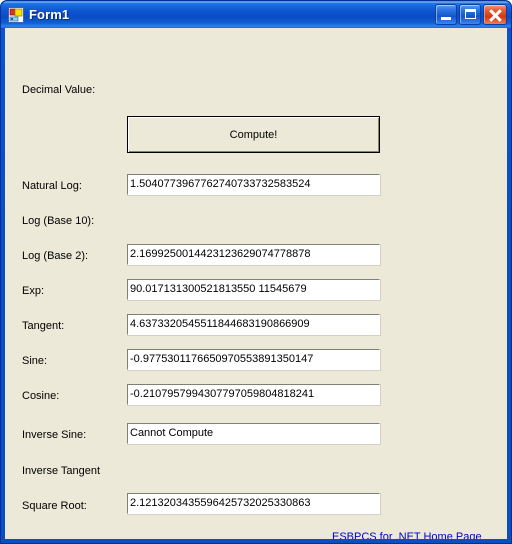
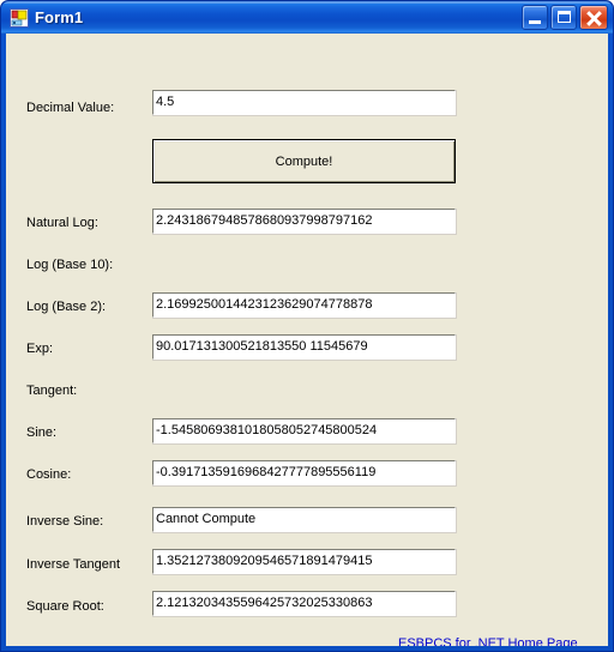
  Form1
  Decimal Value:
+ 4.5
  Compute!
  Natural Log:
- 1.5040773967762740733732583524
+ 2.2431867948578680937998797162
  Log (Base 10):
  Log (Base 2):
  2.1699250014423123629074778878
  Exp:
  90.017131300521813550 11545679
  Tangent:
- 4.6373320545511844683190866909
  Sine:
- -0.9775301176650970553891350147
+ -1.5458069381018058052745800524
  Cosine:
- -0.2107957994307797059804818241
+ -0.3917135916968427777895556119
  Inverse Sine:
  Cannot Compute
  Inverse Tangent
+ 1.3521273809209546571891479415
  Square Root:
  2.1213203435596425732025330863
  ESBPCS for .NET Home Page
